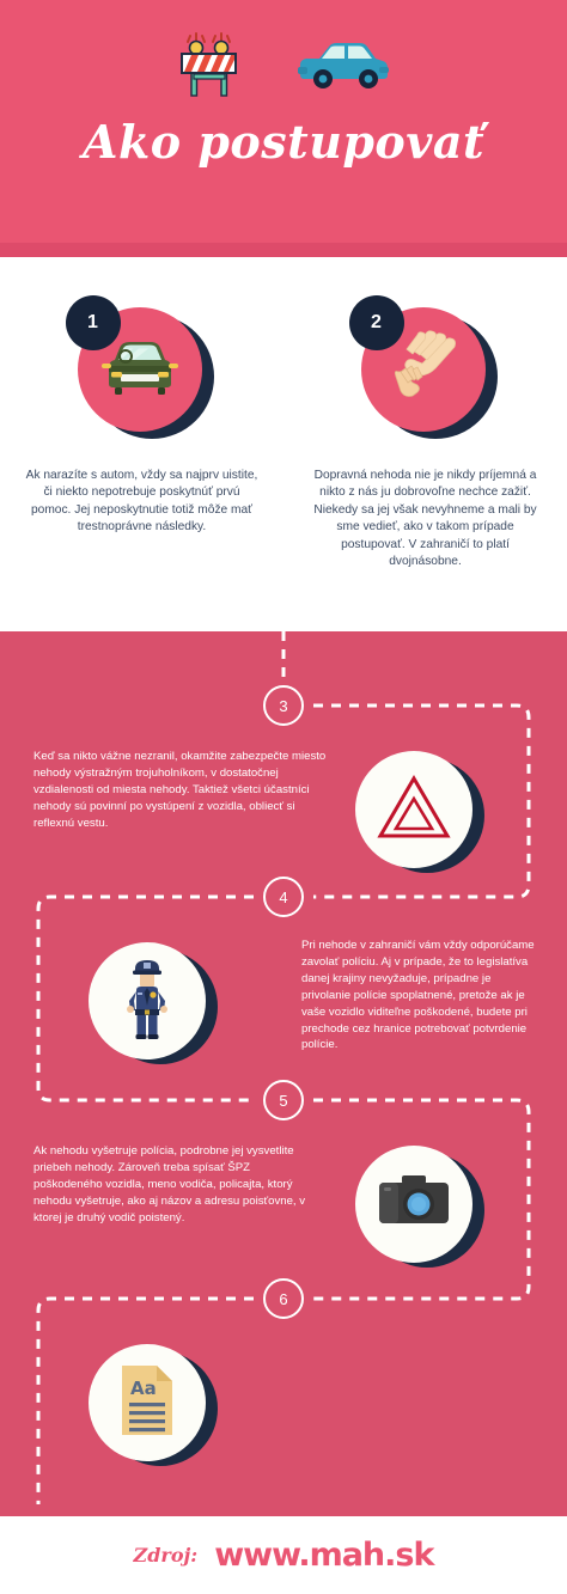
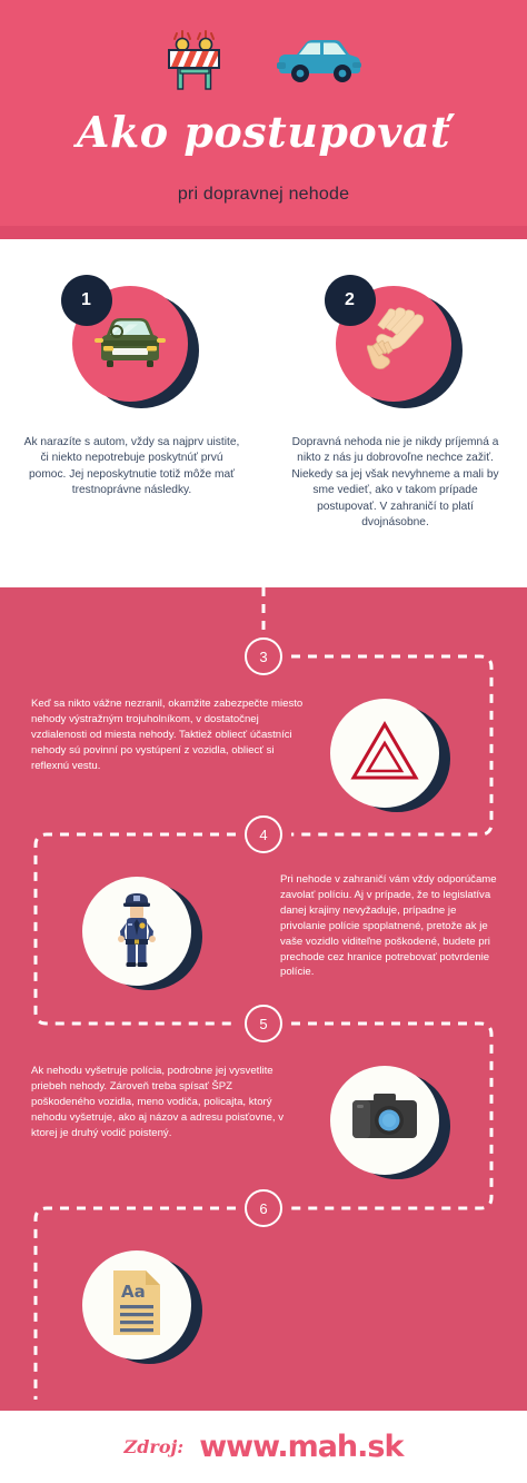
  Ako postupovať
+ pri dopravnej nehode
  1
  Ak narazíte s autom, vždy sa najprv uistite, či niekto nepotrebuje poskytnúť prvú pomoc. Jej neposkytnutie totiž môže mať trestnoprávne následky.
  2
  Dopravná nehoda nie je nikdy príjemná a nikto z nás ju dobrovoľne nechce zažiť. Niekedy sa jej však nevyhneme a mali by sme vedieť, ako v takom prípade postupovať. V zahraničí to platí dvojnásobne.
  3
- Keď sa nikto vážne nezranil, okamžite zabezpečte miesto nehody výstražným trojuholníkom, v dostatočnej vzdialenosti od miesta nehody. Taktiež všetci účastníci nehody sú povinní po vystúpení z vozidla, obliecť si reflexnú vestu.
+ Keď sa nikto vážne nezranil, okamžite zabezpečte miesto nehody výstražným trojuholníkom, v dostatočnej vzdialenosti od miesta nehody. Taktiež obliecť účastníci nehody sú povinní po vystúpení z vozidla, obliecť si reflexnú vestu.
  4
  Pri nehode v zahraničí vám vždy odporúčame zavolať políciu. Aj v prípade, že to legislatíva danej krajiny nevyžaduje, prípadne je privolanie polície spoplatnené, pretože ak je vaše vozidlo viditeľne poškodené, budete pri prechode cez hranice potrebovať potvrdenie polície.
  5
  Ak nehodu vyšetruje polícia, podrobne jej vysvetlite priebeh nehody. Zároveň treba spísať ŠPZ poškodeného vozidla, meno vodiča, policajta, ktorý nehodu vyšetruje, ako aj názov a adresu poisťovne, v ktorej je druhý vodič poistený.
  6
  Aa
  Zdroj:
  www.mah.sk
